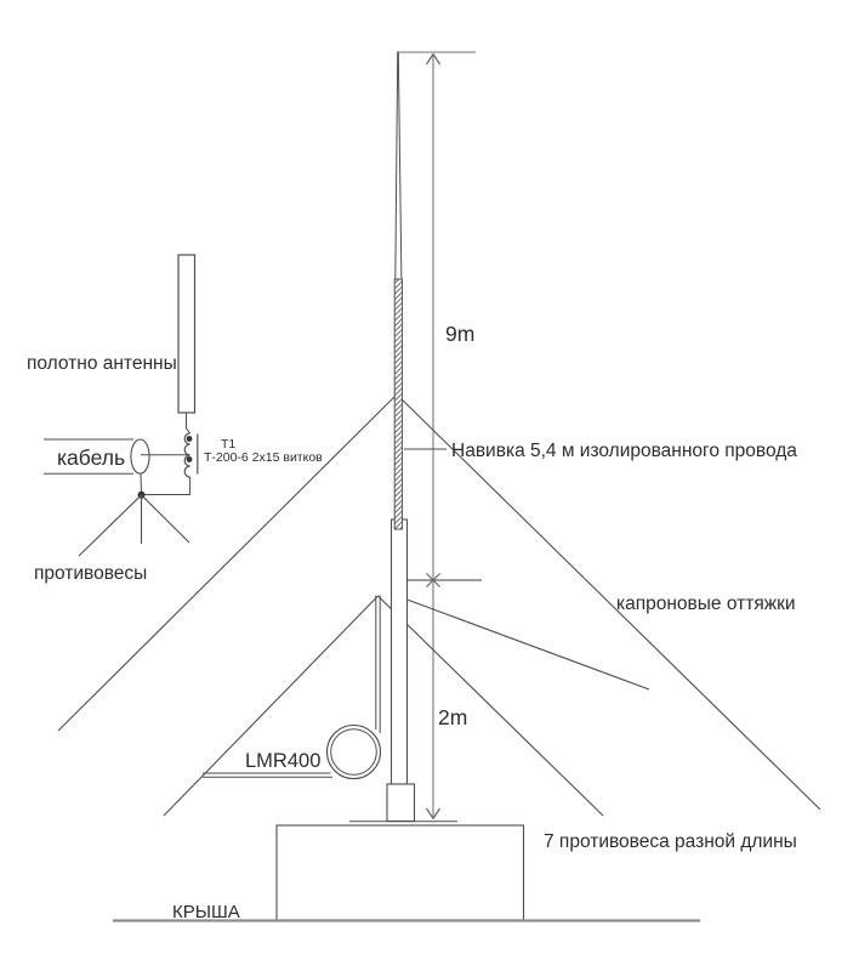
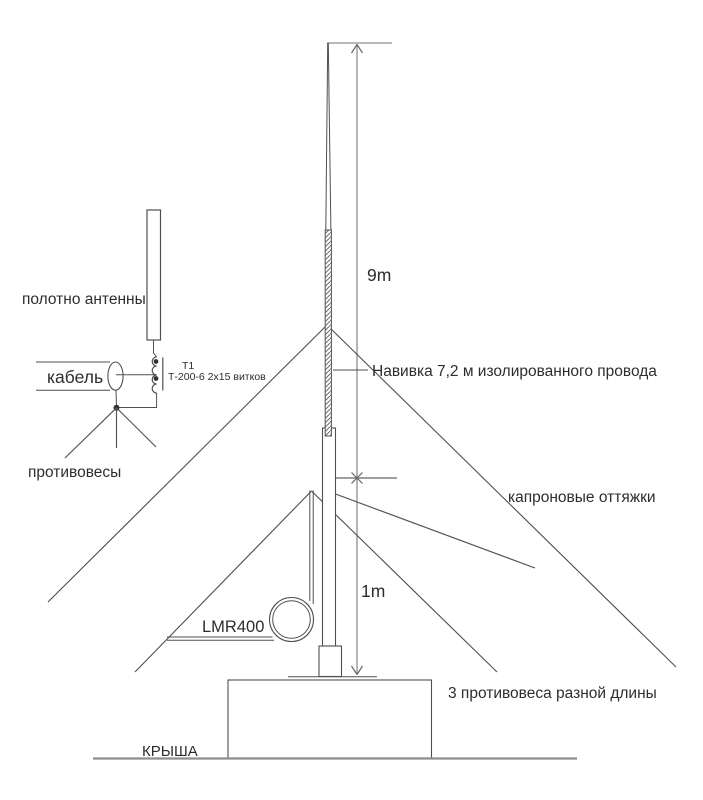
  9m
- 2m
+ 1m
  капроновые оттяжки
- 7 противовеса разной длины
+ 3 противовеса разной длины
  LMR400
  КРЫША
- Навивка 5,4 м изолированного провода
+ Навивка 7,2 м изолированного провода
  полотно антенны
  Т1
  Т-200-6 2х15 витков
  кабель
  противовесы
